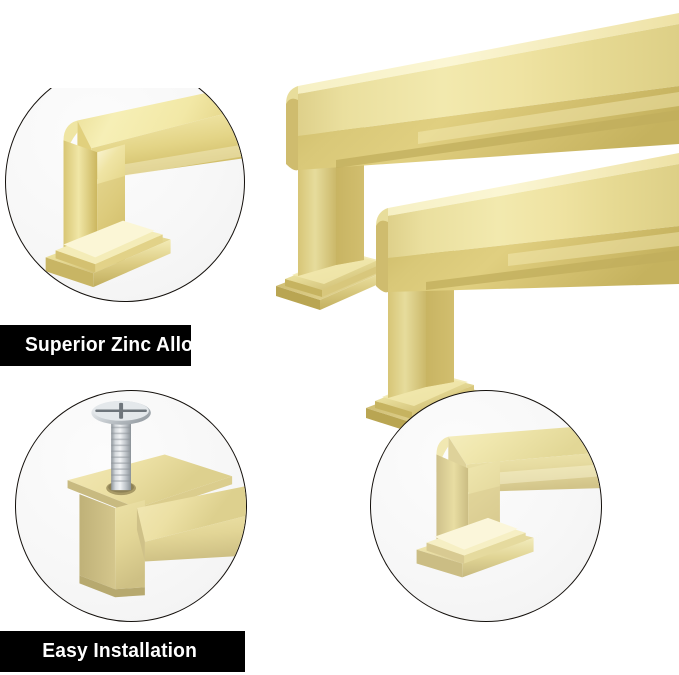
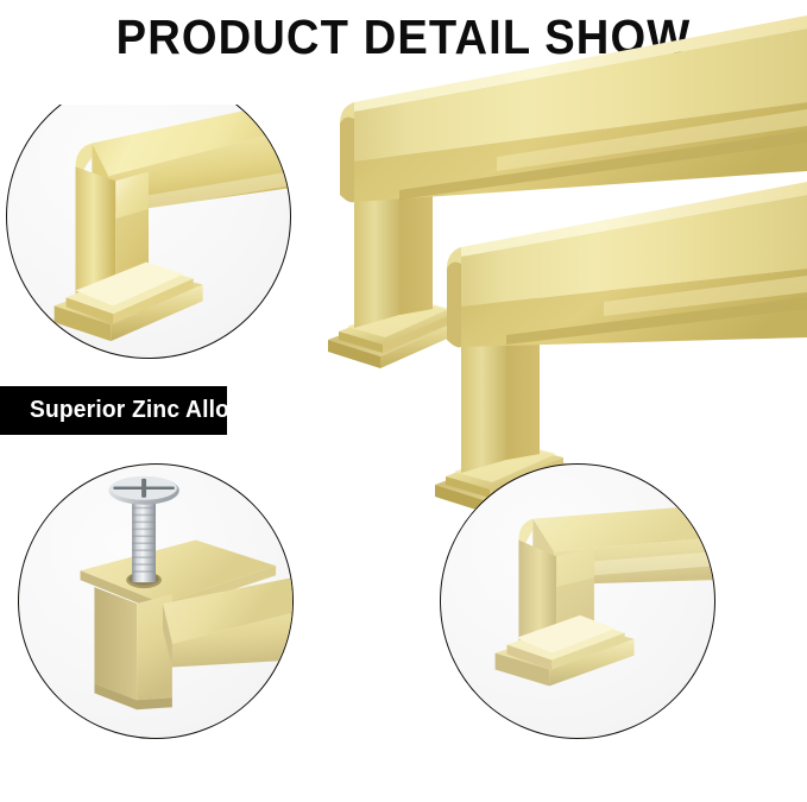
+ PRODUCT DETAIL SHOW
  Superior Zinc Allo
- Easy Installation
